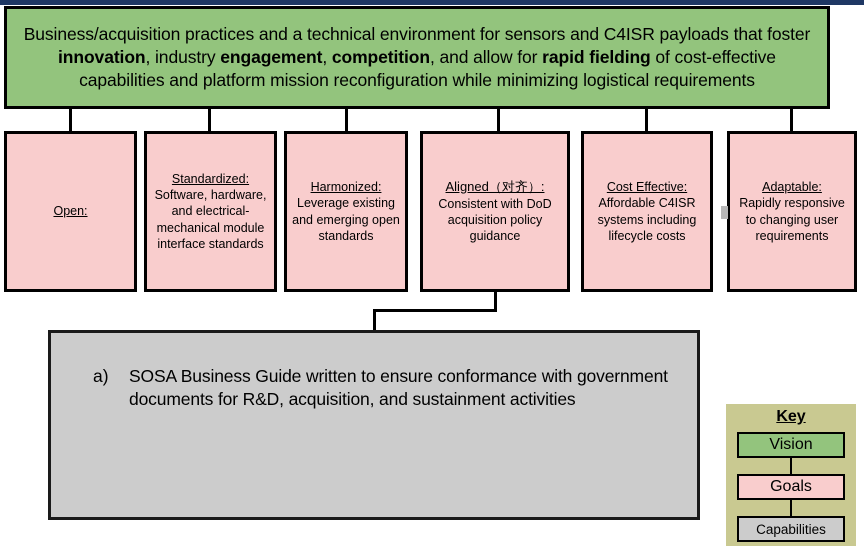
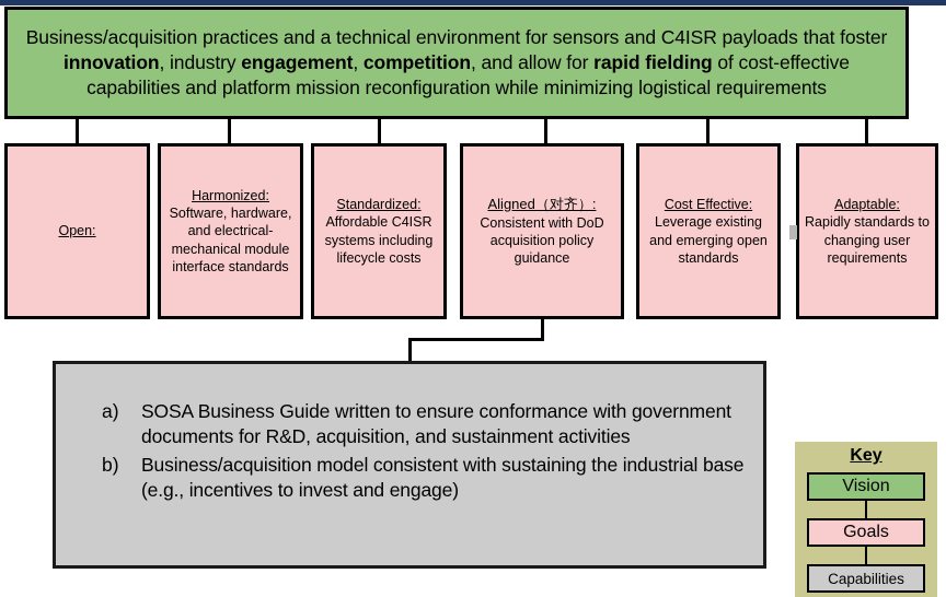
  Business/acquisition practices and a technical environment for sensors and C4ISR payloads that foster innovation, industry engagement, competition, and allow for rapid fielding of cost-effective capabilities and platform mission reconfiguration while minimizing logistical requirements
  Open:
- Standardized:
+ Harmonized:
  Software, hardware, and electrical-mechanical module interface standards
- Harmonized:
+ Standardized:
- Leverage existing and emerging open standards
+ Affordable C4ISR systems including lifecycle costs
  Aligned（对齐）:
  Consistent with DoD acquisition policy guidance
  Cost Effective:
- Affordable C4ISR systems including lifecycle costs
+ Leverage existing and emerging open standards
  Adaptable:
- Rapidly responsive to changing user requirements
+ Rapidly standards to changing user requirements
  a)
  SOSA Business Guide written to ensure conformance with government documents for R&D, acquisition, and sustainment activities
+ b)
+ Business/acquisition model consistent with sustaining the industrial base (e.g., incentives to invest and engage)
  Key
  Vision
  Goals
  Capabilities
